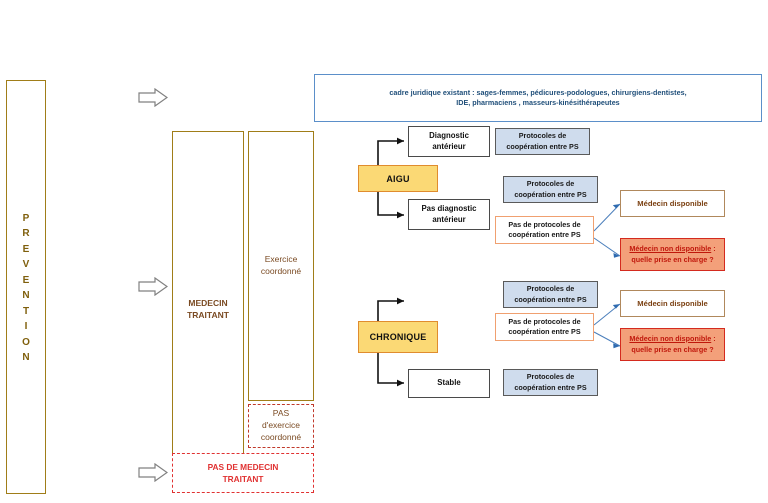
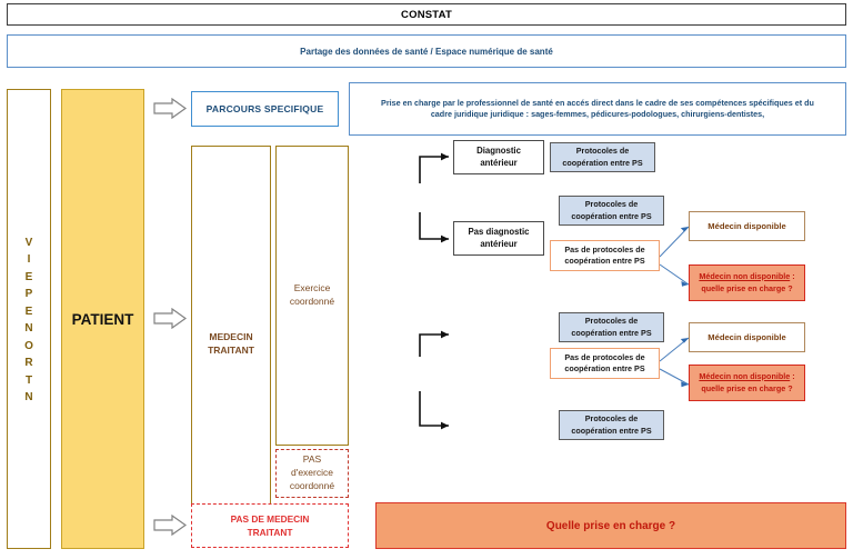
+ CONSTAT
+ Partage des données de santé / Espace numérique de santé
- P
+ V
- R
+ I
  E
- V
+ P
  E
  N
- T
+ O
- I
+ R
- O
+ T
  N
+ PATIENT
+ PARCOURS SPECIFIQUE
+ Prise en charge par le professionnel de santé en accés direct dans le cadre de ses compétences spécifiques et du
- cadre juridique existant : sages-femmes, pédicures-podologues, chirurgiens-dentistes,
+ cadre juridique juridique : sages-femmes, pédicures-podologues, chirurgiens-dentistes,
- IDE, pharmaciens , masseurs-kinésithérapeutes
  MEDECIN
  TRAITANT
  Exercice
  coordonné
  PAS
  d'exercice
  coordonné
  PAS DE MEDECIN
  TRAITANT
- AIGU
  Diagnostic
  antérieur
  Protocoles de
  coopération entre PS
  Pas diagnostic
  antérieur
  Protocoles de
  coopération entre PS
  Pas de protocoles de
  coopération entre PS
  Médecin disponible
  Médecin non disponible :
  quelle prise en charge ?
- CHRONIQUE
  Protocoles de
  coopération entre PS
  Pas de protocoles de
  coopération entre PS
  Médecin disponible
  Médecin non disponible :
  quelle prise en charge ?
- Stable
  Protocoles de
  coopération entre PS
+ Quelle prise en charge ?
